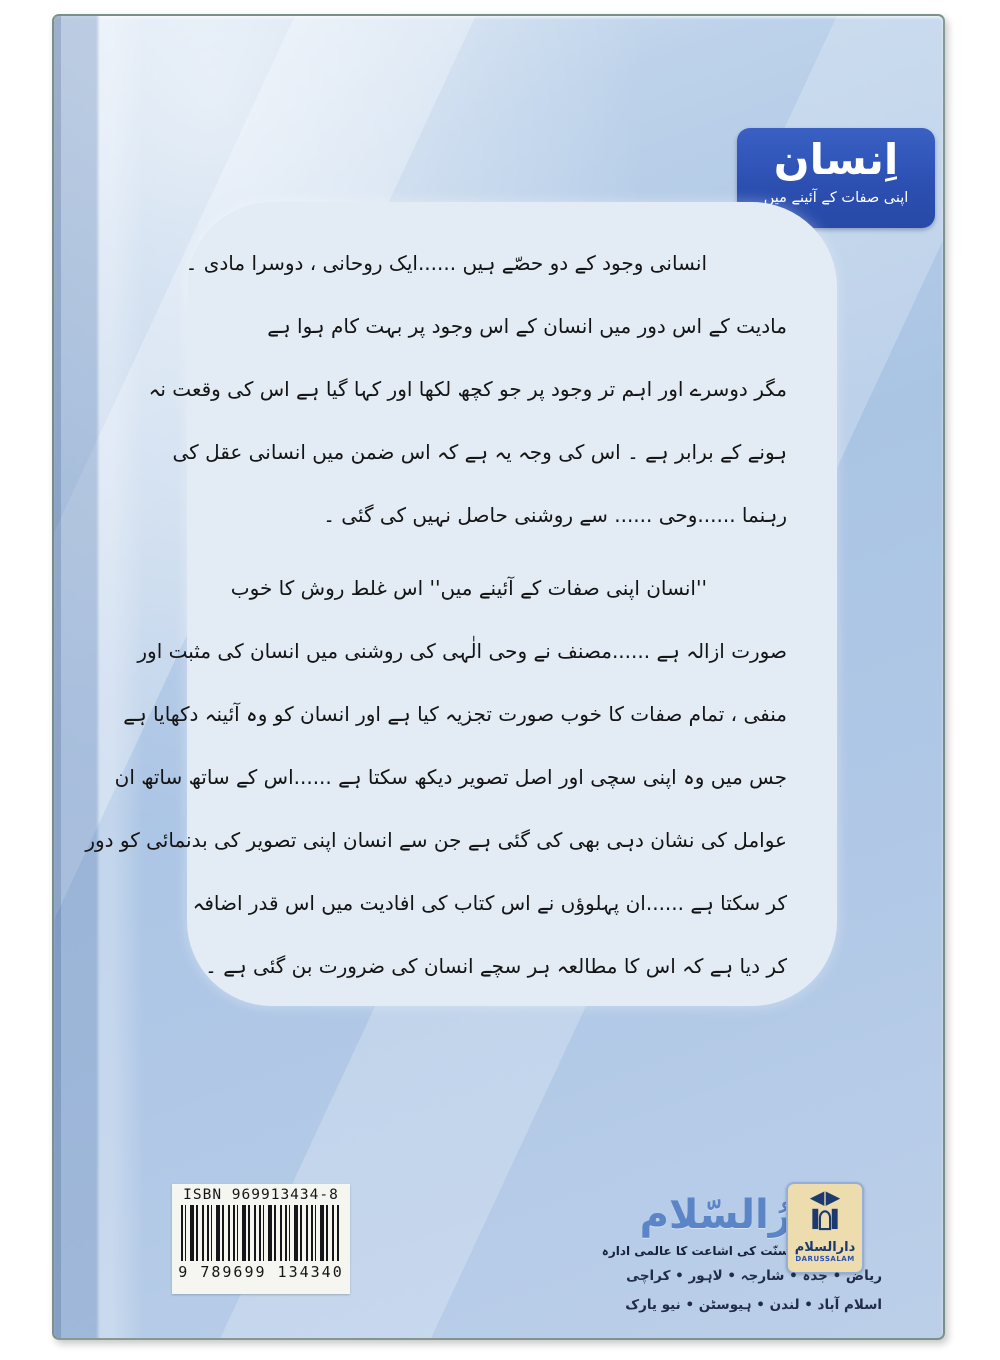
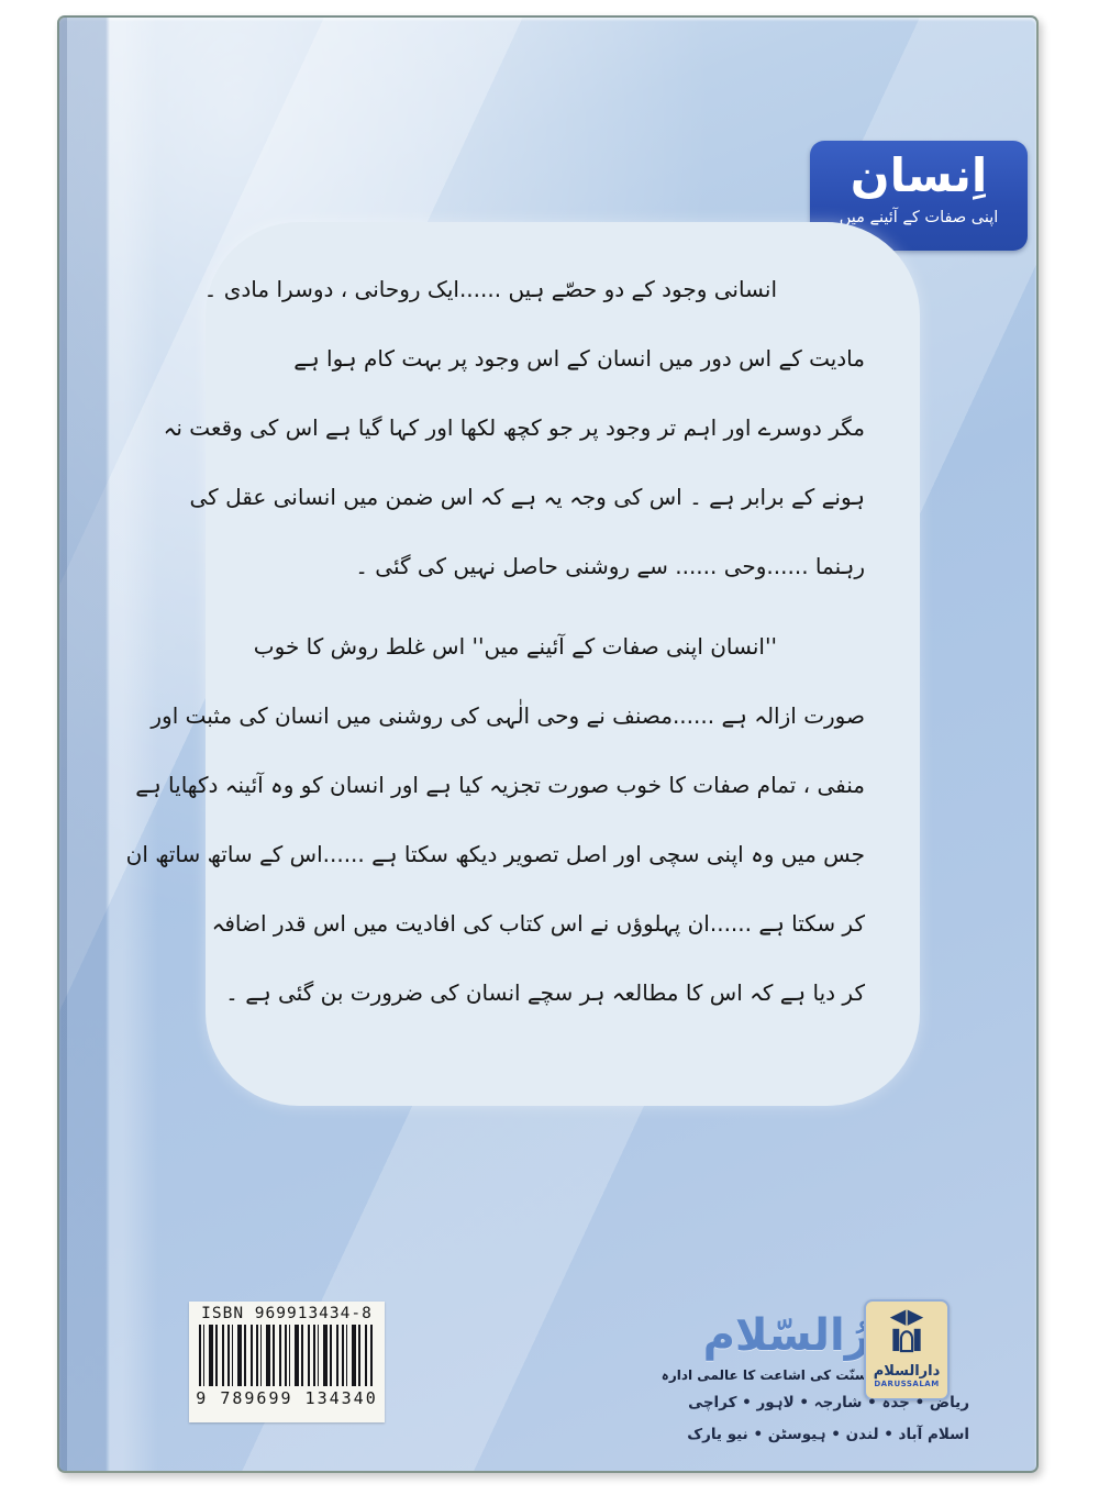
  اِنسان
  اپنی صفات کے آئینے میں
  انسانی وجود کے دو حصّے ہیں ......ایک روحانی ، دوسرا مادی ۔
  مادیت کے اس دور میں انسان کے اس وجود پر بہت کام ہوا ہے
  مگر دوسرے اور اہم تر وجود پر جو کچھ لکھا اور کہا گیا ہے اس کی وقعت نہ
  ہونے کے برابر ہے ۔ اس کی وجہ یہ ہے کہ اس ضمن میں انسانی عقل کی
  رہنما ......وحی ...... سے روشنی حاصل نہیں کی گئی ۔
  ''انسان اپنی صفات کے آئینے میں'' اس غلط روش کا خوب
  صورت ازالہ ہے ......مصنف نے وحی الٰہی کی روشنی میں انسان کی مثبت اور
  منفی ، تمام صفات کا خوب صورت تجزیہ کیا ہے اور انسان کو وہ آئینہ دکھایا ہے
  جس میں وہ اپنی سچی اور اصل تصویر دیکھ سکتا ہے ......اس کے ساتھ ساتھ ان
- عوامل کی نشان دہی بھی کی گئی ہے جن سے انسان اپنی تصویر کی بدنمائی کو دور
  کر سکتا ہے ......ان پہلوؤں نے اس کتاب کی افادیت میں اس قدر اضافہ
  کر دیا ہے کہ اس کا مطالعہ ہر سچے انسان کی ضرورت بن گئی ہے ۔
  ISBN 969913434-8
  9 789699 134340
  رُالسّلام
  سنّت کی اشاعت کا عالمی ادارہ
  دارالسلام
  DARUSSALAM
  ریاض • جدہ • شارجہ • لاہور • کراچی
  اسلام آباد • لندن • ہیوسٹن • نیو یارک
